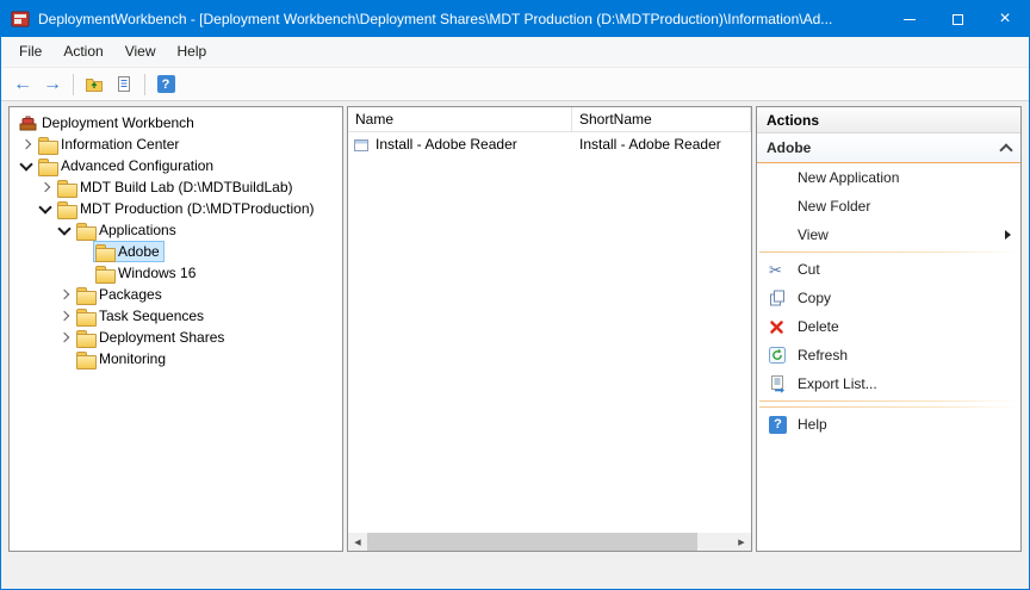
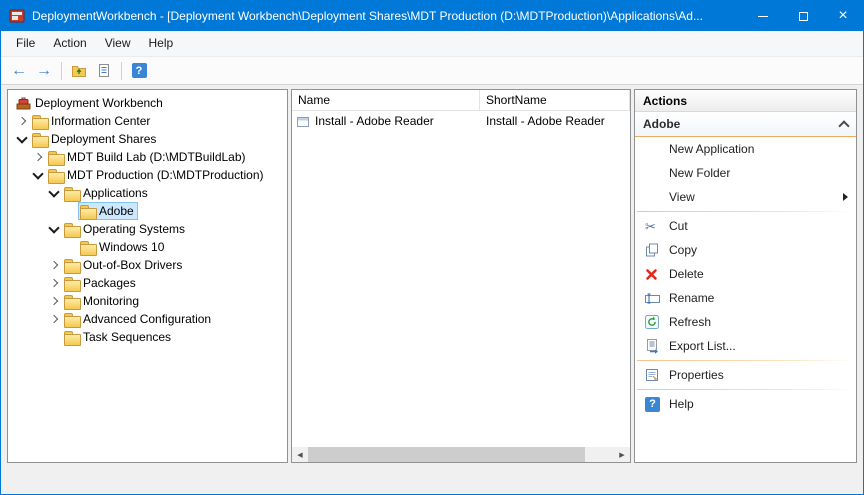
- DeploymentWorkbench - [Deployment Workbench\Deployment Shares\MDT Production (D:\MDTProduction)\Information\Ad...
+ DeploymentWorkbench - [Deployment Workbench\Deployment Shares\MDT Production (D:\MDTProduction)\Applications\Ad...
  File
  Action
  View
  Help
  ←
  →
  Deployment Workbench
  Information Center
- Advanced Configuration
+ Deployment Shares
  MDT Build Lab (D:\MDTBuildLab)
  MDT Production (D:\MDTProduction)
  Applications
  Adobe
+ Operating Systems
- Windows 16
+ Windows 10
+ Out-of-Box Drivers
  Packages
- Task Sequences
+ Monitoring
- Deployment Shares
+ Advanced Configuration
- Monitoring
+ Task Sequences
  Name
  ShortName
  Install - Adobe Reader
  Install - Adobe Reader
  Actions
  Adobe
  New Application
  New Folder
  View
  ✂
  Cut
  Copy
  Delete
+ Rename
  Refresh
  Export List...
+ Properties
  Help
